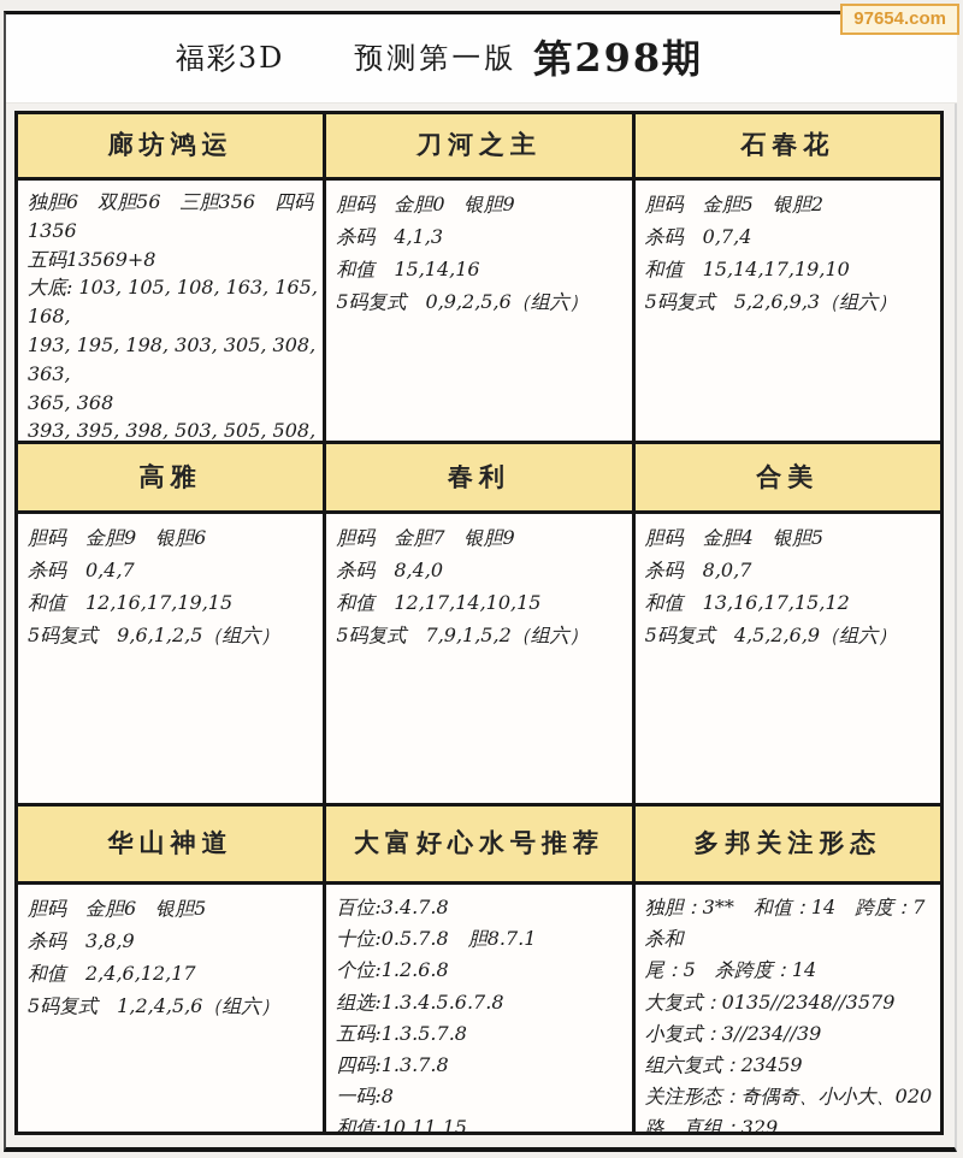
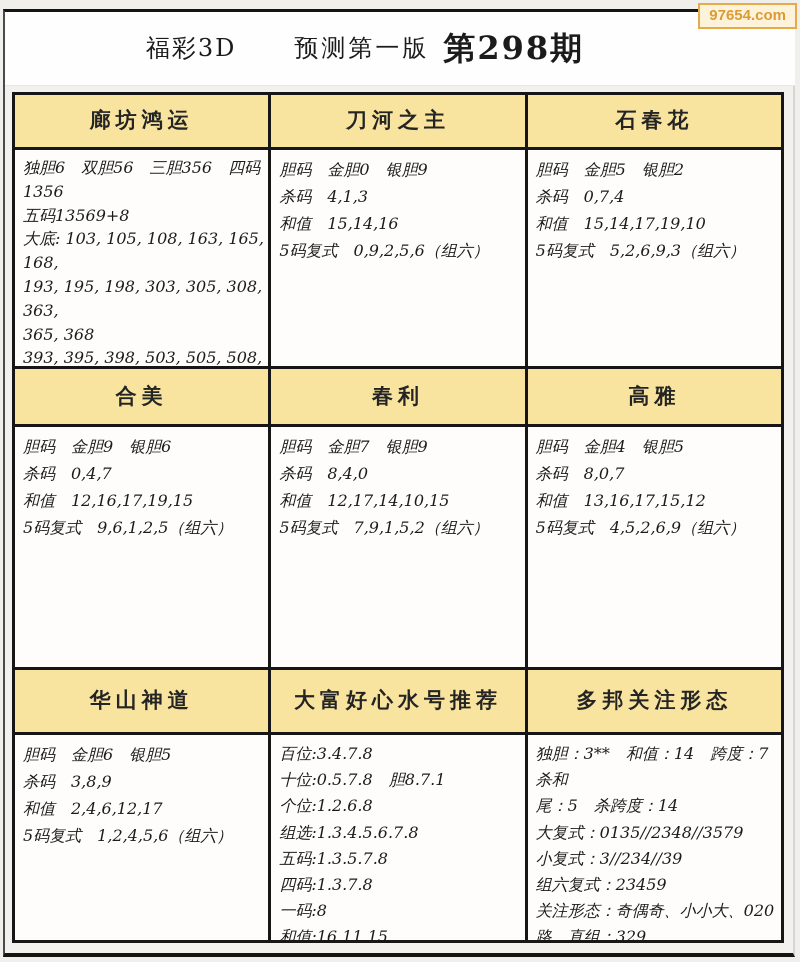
  97654.com
  福彩3D
  预测第一版
  第298期
  廊坊鸿运
  刀河之主
  石春花
  独胆6 双胆56 三胆356 四码
  1356
  五码13569+8
  大底: 103, 105, 108, 163, 165, 168,
  193, 195, 198, 303, 305, 308, 363,
  365, 368
  393, 395, 398, 503, 505, 508,
  胆码 金胆0 银胆9
  杀码 4,1,3
  和值 15,14,16
  5码复式 0,9,2,5,6（组六）
  胆码 金胆5 银胆2
  杀码 0,7,4
  和值 15,14,17,19,10
  5码复式 5,2,6,9,3（组六）
- 高雅
+ 合美
  春利
- 合美
+ 高雅
  胆码 金胆9 银胆6
  杀码 0,4,7
  和值 12,16,17,19,15
  5码复式 9,6,1,2,5（组六）
  胆码 金胆7 银胆9
  杀码 8,4,0
  和值 12,17,14,10,15
  5码复式 7,9,1,5,2（组六）
  胆码 金胆4 银胆5
  杀码 8,0,7
  和值 13,16,17,15,12
  5码复式 4,5,2,6,9（组六）
  华山神道
  大富好心水号推荐
  多邦关注形态
  胆码 金胆6 银胆5
  杀码 3,8,9
  和值 2,4,6,12,17
  5码复式 1,2,4,5,6（组六）
  百位:3.4.7.8
  十位:0.5.7.8 胆8.7.1
  个位:1.2.6.8
  组选:1.3.4.5.6.7.8
  五码:1.3.5.7.8
  四码:1.3.7.8
  一码:8
- 和值:10.11.15
+ 和值:16.11.15
  独胆：3** 和值：14 跨度：7 杀和
  尾：5 杀跨度：14
  大复式：0135//2348//3579
  小复式：3//234//39
  组六复式：23459
  关注形态：奇偶奇、小小大、020
  路 直组：329
